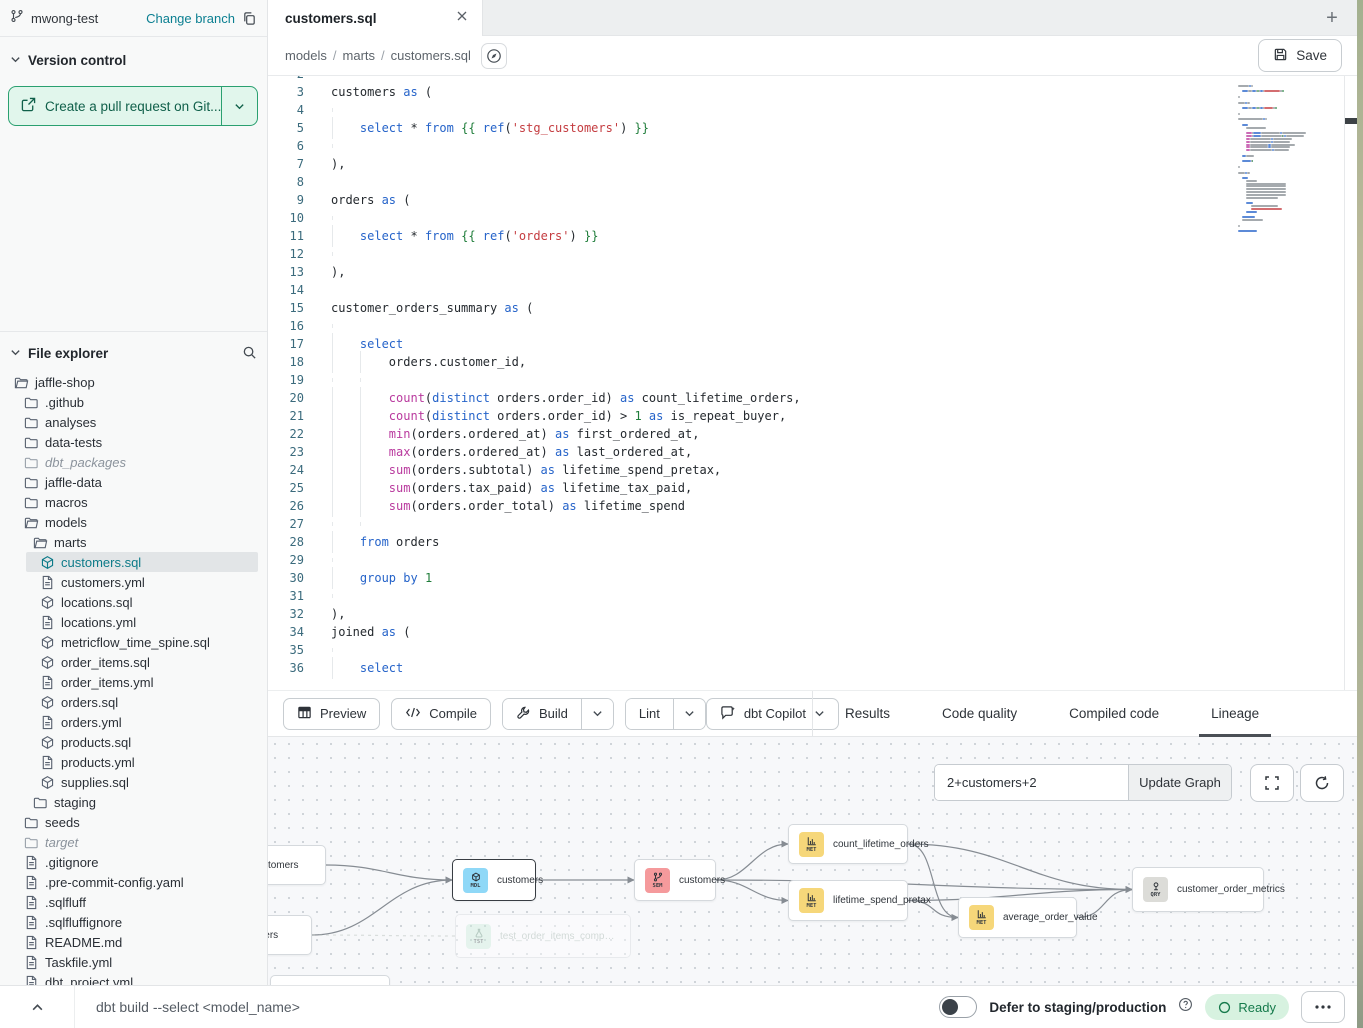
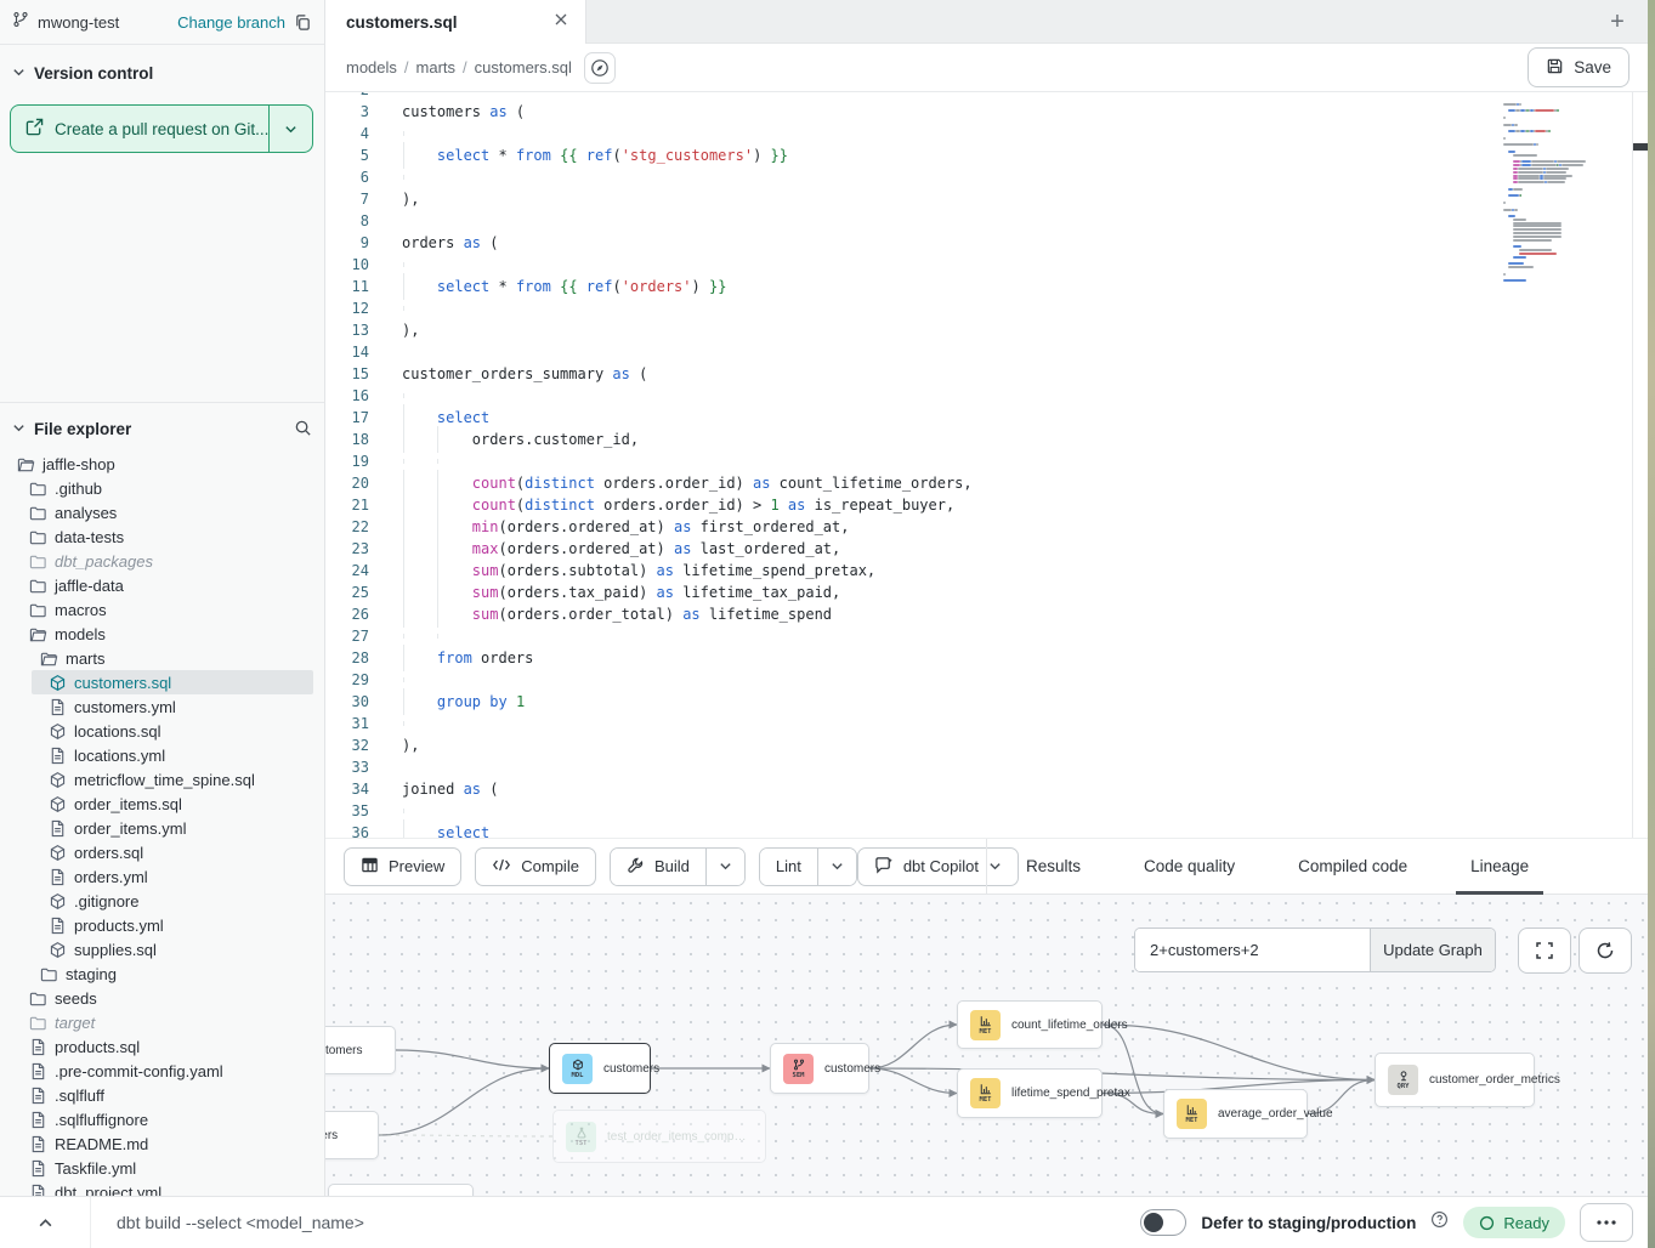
  mwong-test
  Change branch
  Version control
  Create a pull request on Git...
  File explorer
  jaffle-shop
  .github
  analyses
  data-tests
  dbt_packages
  jaffle-data
  macros
  models
  marts
  customers.sql
  customers.yml
  locations.sql
  locations.yml
  metricflow_time_spine.sql
  order_items.sql
  order_items.yml
  orders.sql
  orders.yml
- products.sql
+ .gitignore
  products.yml
  supplies.sql
  staging
  seeds
  target
- .gitignore
+ products.sql
  .pre-commit-config.yaml
  .sqlfluff
  .sqlfluffignore
  README.md
  Taskfile.yml
  dbt_project.yml
  customers.sql
  +
  models / marts / customers.sql
  Save
  3
  customers as (
  4
  5
  select * from {{ ref('stg_customers') }}
  6
  7
  ),
  8
  9
  orders as (
  10
  11
  select * from {{ ref('orders') }}
  12
  13
  ),
  14
  15
  customer_orders_summary as (
  16
  17
  select
  18
  orders.customer_id,
  19
  20
  count(distinct orders.order_id) as count_lifetime_orders,
  21
  count(distinct orders.order_id) > 1 as is_repeat_buyer,
  22
  min(orders.ordered_at) as first_ordered_at,
  23
  max(orders.ordered_at) as last_ordered_at,
  24
  sum(orders.subtotal) as lifetime_spend_pretax,
  25
  sum(orders.tax_paid) as lifetime_tax_paid,
  26
  sum(orders.order_total) as lifetime_spend
  27
  28
  from orders
  29
  30
  group by 1
  31
  32
  ),
+ 33
  34
  joined as (
  35
  36
  select
  Preview
  Compile
  Build
  Lint
  dbt Copilot
  Results
  Code quality
  Compiled code
  Lineage
  customers
  customers
  count_lifetime_orders
  lifetime_spend_pretax
  average_order_value
  customer_order_metrics
  2+customers+2
  Update Graph
  dbt build --select <model_name>
  Defer to staging/production
  Ready
